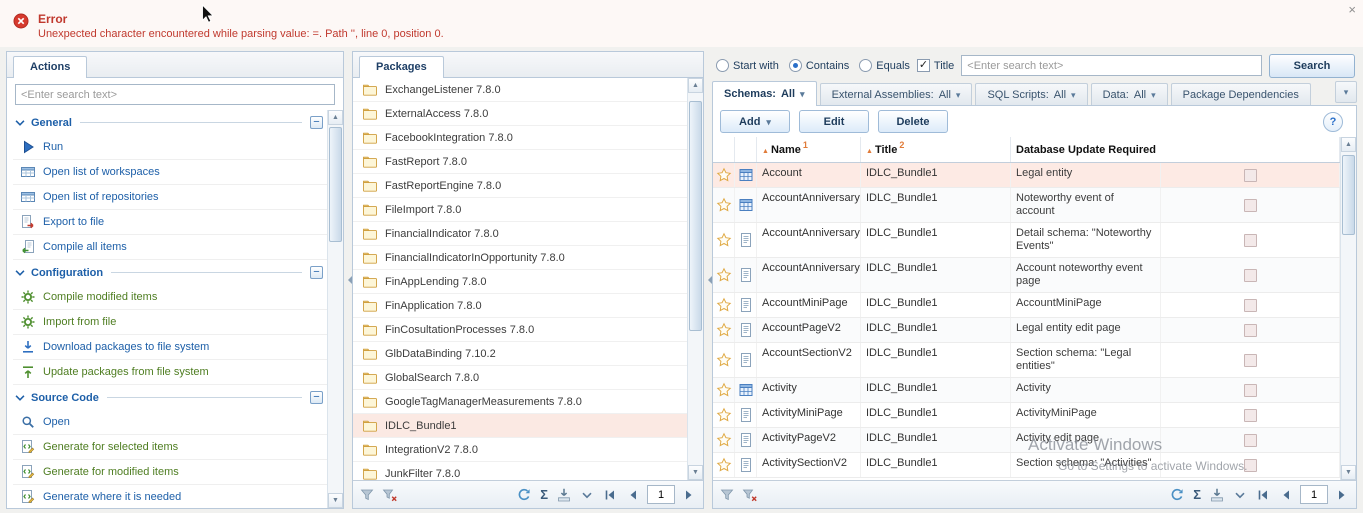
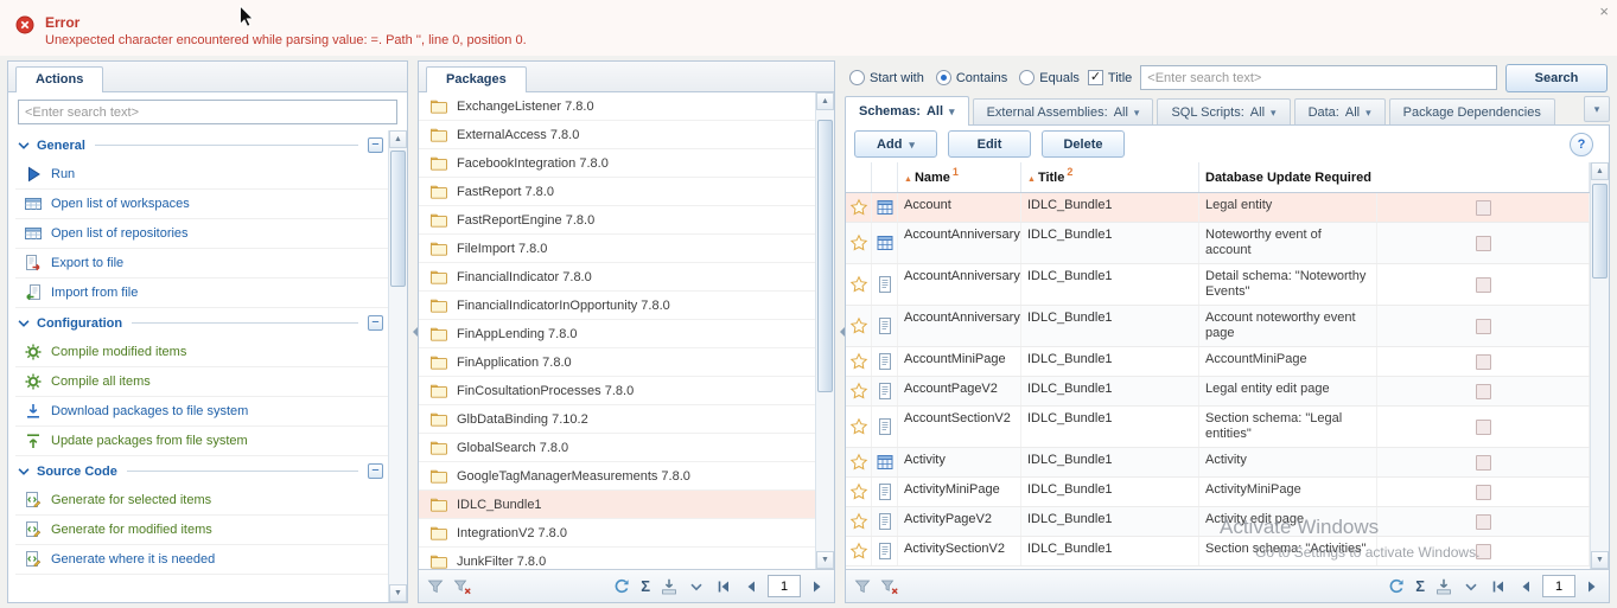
  Error
  Unexpected character encountered while parsing value: =. Path '', line 0, position 0.
  ×
  Actions
  <Enter search text>
  General
  −
  Run
  Open list of workspaces
  Open list of repositories
  Export to file
- Compile all items
+ Import from file
  Configuration
  −
  Compile modified items
- Import from file
+ Compile all items
  Download packages to file system
  Update packages from file system
  Source Code
  −
- Open
  Generate for selected items
  Generate for modified items
  Generate where it is needed
  Packages
  ExchangeListener 7.8.0
  ExternalAccess 7.8.0
  FacebookIntegration 7.8.0
  FastReport 7.8.0
  FastReportEngine 7.8.0
  FileImport 7.8.0
  FinancialIndicator 7.8.0
  FinancialIndicatorInOpportunity 7.8.0
  FinAppLending 7.8.0
  FinApplication 7.8.0
  FinCosultationProcesses 7.8.0
  GlbDataBinding 7.10.2
  GlobalSearch 7.8.0
  GoogleTagManagerMeasurements 7.8.0
  IDLC_Bundle1
  IntegrationV2 7.8.0
  JunkFilter 7.8.0
  Σ
  1
  Start with
  Contains
  Equals
  Title
  <Enter search text>
  Search
  Schemas:
  All
  External Assemblies:
  All
  SQL Scripts:
  All
  Data:
  All
  Package Dependencies
  Add
  Edit
  Delete
  ?
  Name
  1
  Title
  2
  Database Update Required
  Account
  IDLC_Bundle1
  Legal entity
  AccountAnniversary
  IDLC_Bundle1
  Noteworthy event of account
  AccountAnniversary
  IDLC_Bundle1
  Detail schema: "Noteworthy Events"
  AccountAnniversary
  IDLC_Bundle1
  Account noteworthy event page
  AccountMiniPage
  IDLC_Bundle1
  AccountMiniPage
  AccountPageV2
  IDLC_Bundle1
  Legal entity edit page
  AccountSectionV2
  IDLC_Bundle1
  Section schema: "Legal entities"
  Activity
  IDLC_Bundle1
  Activity
  ActivityMiniPage
  IDLC_Bundle1
  ActivityMiniPage
  ActivityPageV2
  IDLC_Bundle1
  Activity edit page
  ActivitySectionV2
  IDLC_Bundle1
  Section schema: "Activities"
  Σ
  1
  Activate Windows
  Go to Settings to activate Windows.
